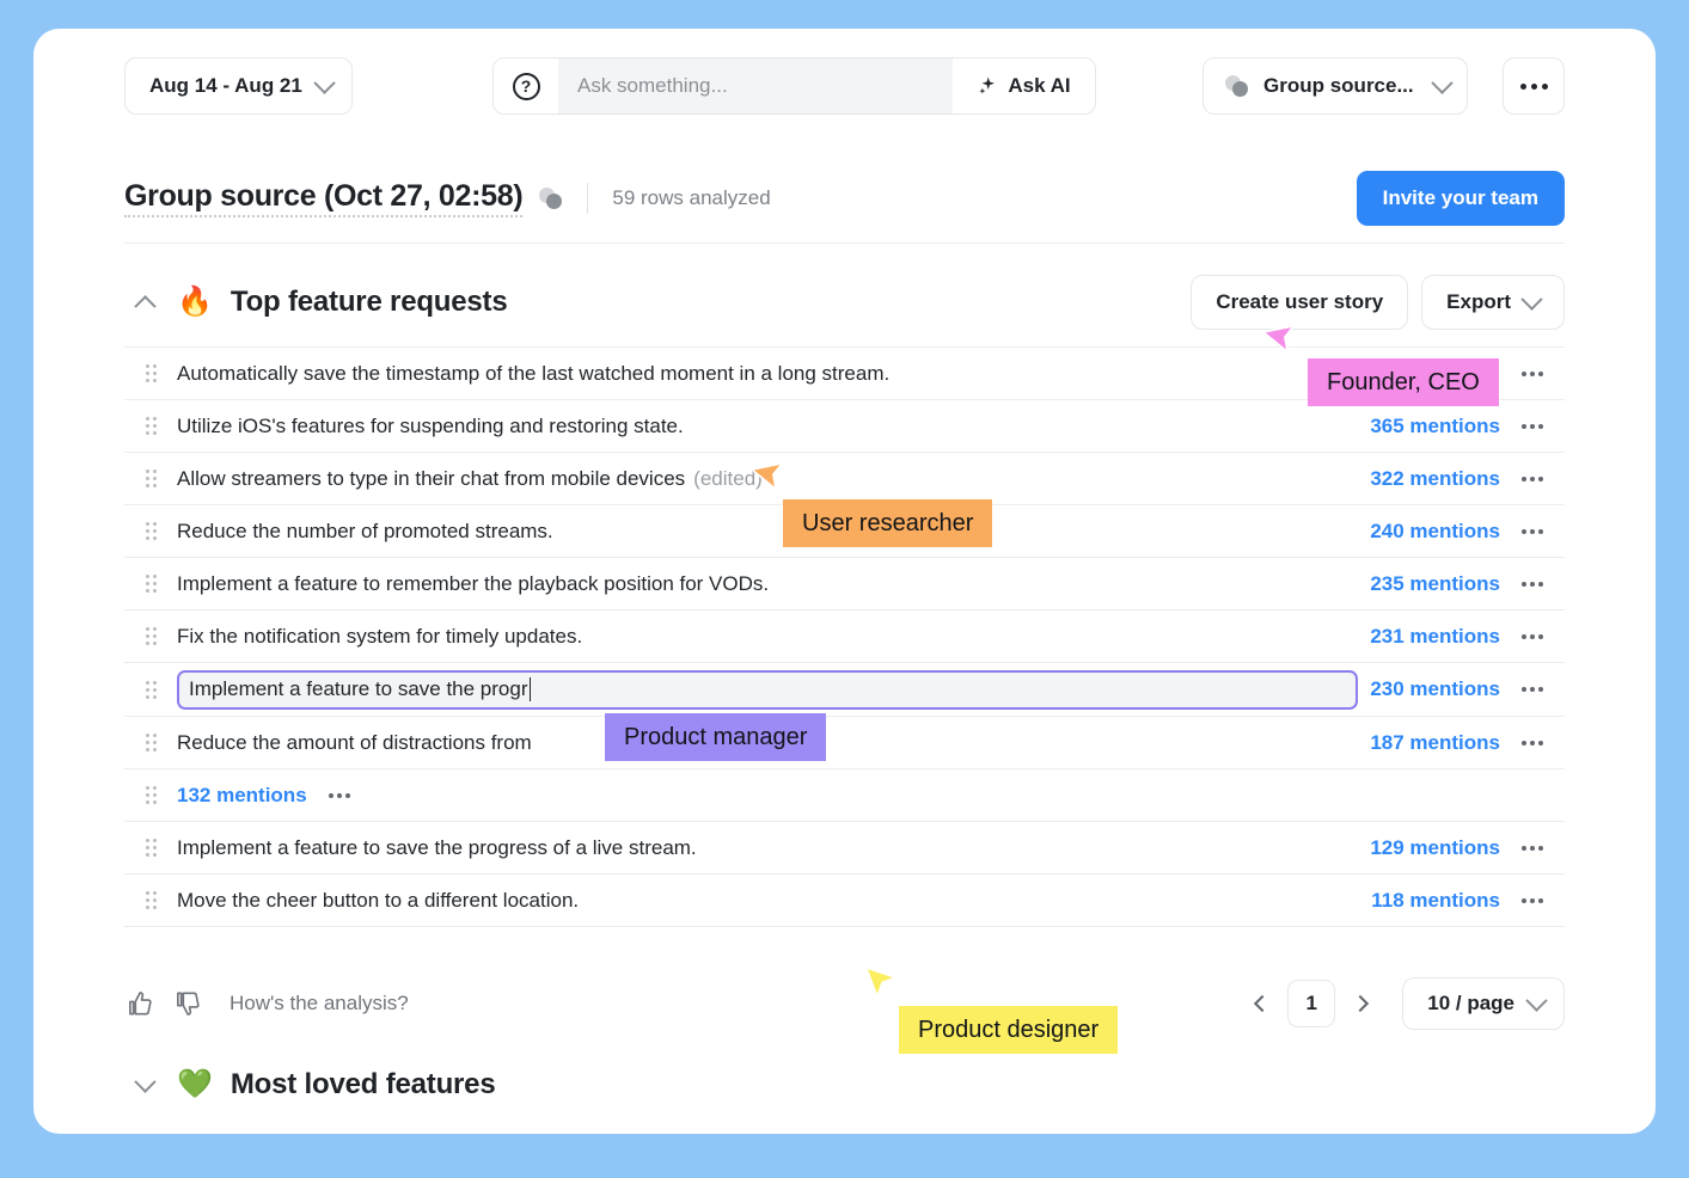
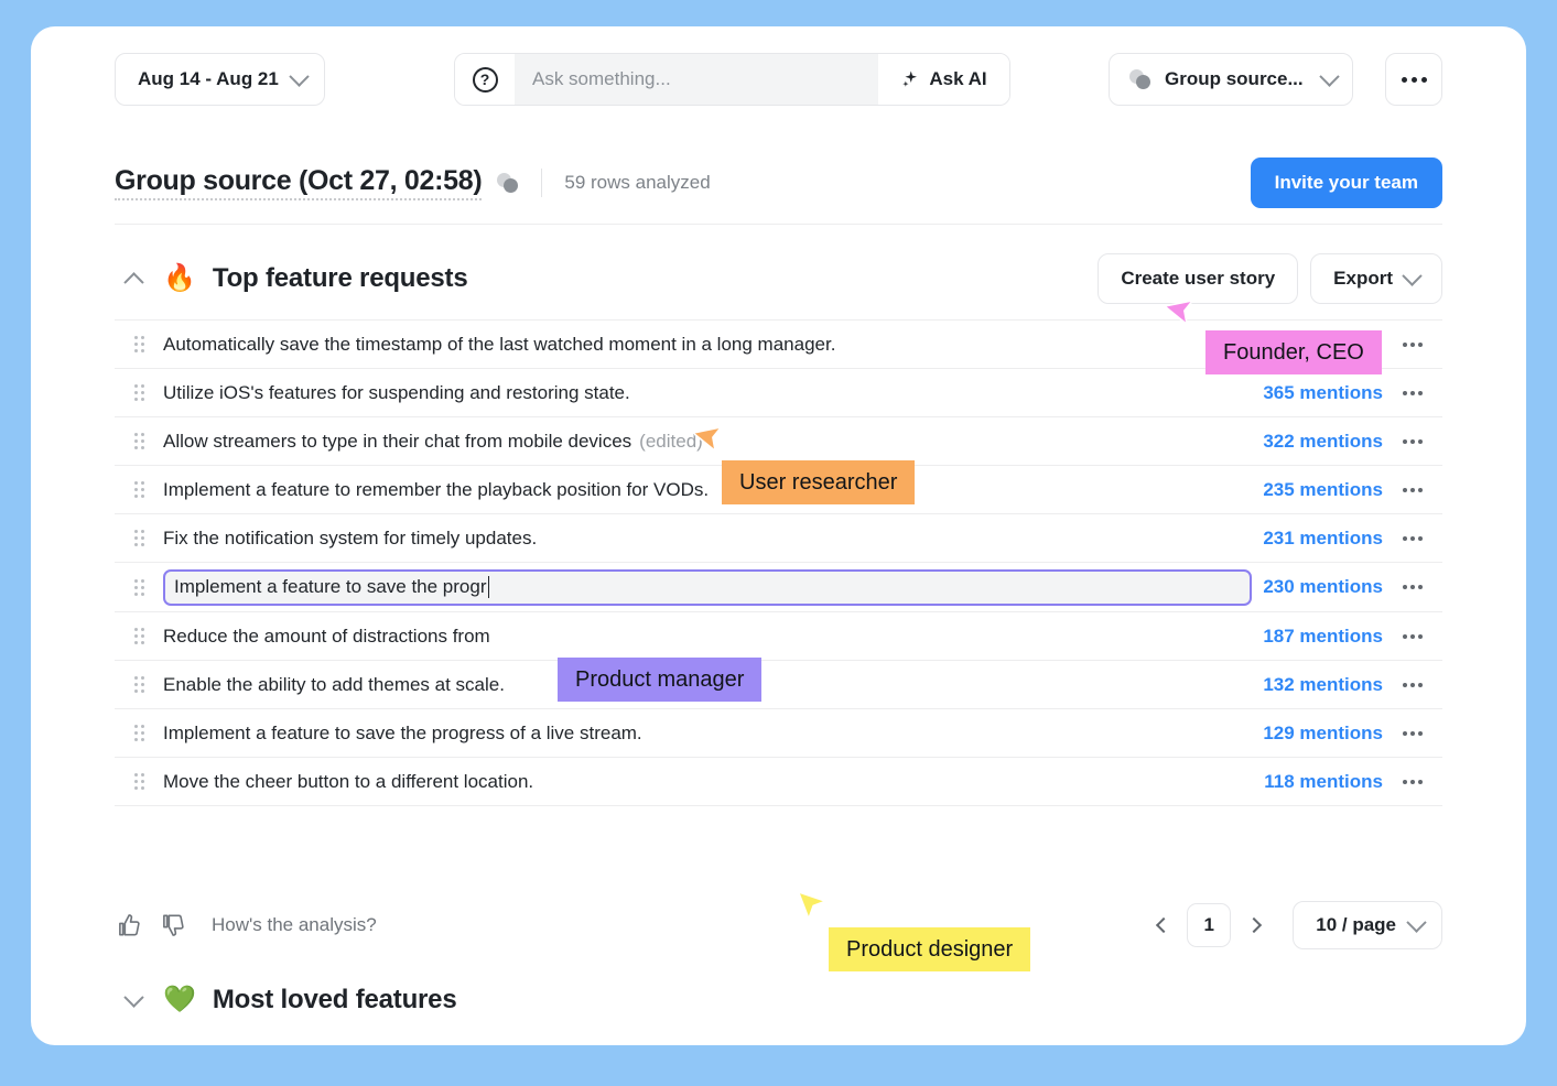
  Aug 14 - Aug 21
  ?
  Ask something...
  Ask AI
  Group source...
  Group source (Oct 27, 02:58)
  59 rows analyzed
  Invite your team
  🔥
  Top feature requests
  Create user story
  Export
- Automatically save the timestamp of the last watched moment in a long stream.
+ Automatically save the timestamp of the last watched moment in a long manager.
  Utilize iOS's features for suspending and restoring state.
  365 mentions
  Allow streamers to type in their chat from mobile devices (edited)
  322 mentions
- Reduce the number of promoted streams.
- 240 mentions
  Implement a feature to remember the playback position for VODs.
  235 mentions
  Fix the notification system for timely updates.
  231 mentions
  Implement a feature to save the progr
  230 mentions
  Reduce the amount of distractions from
  187 mentions
+ Enable the ability to add themes at scale.
  132 mentions
  Implement a feature to save the progress of a live stream.
  129 mentions
  Move the cheer button to a different location.
  118 mentions
  How's the analysis?
  1
  10 / page
  💚
  Most loved features
  Founder, CEO
  User researcher
  Product manager
  Product designer
